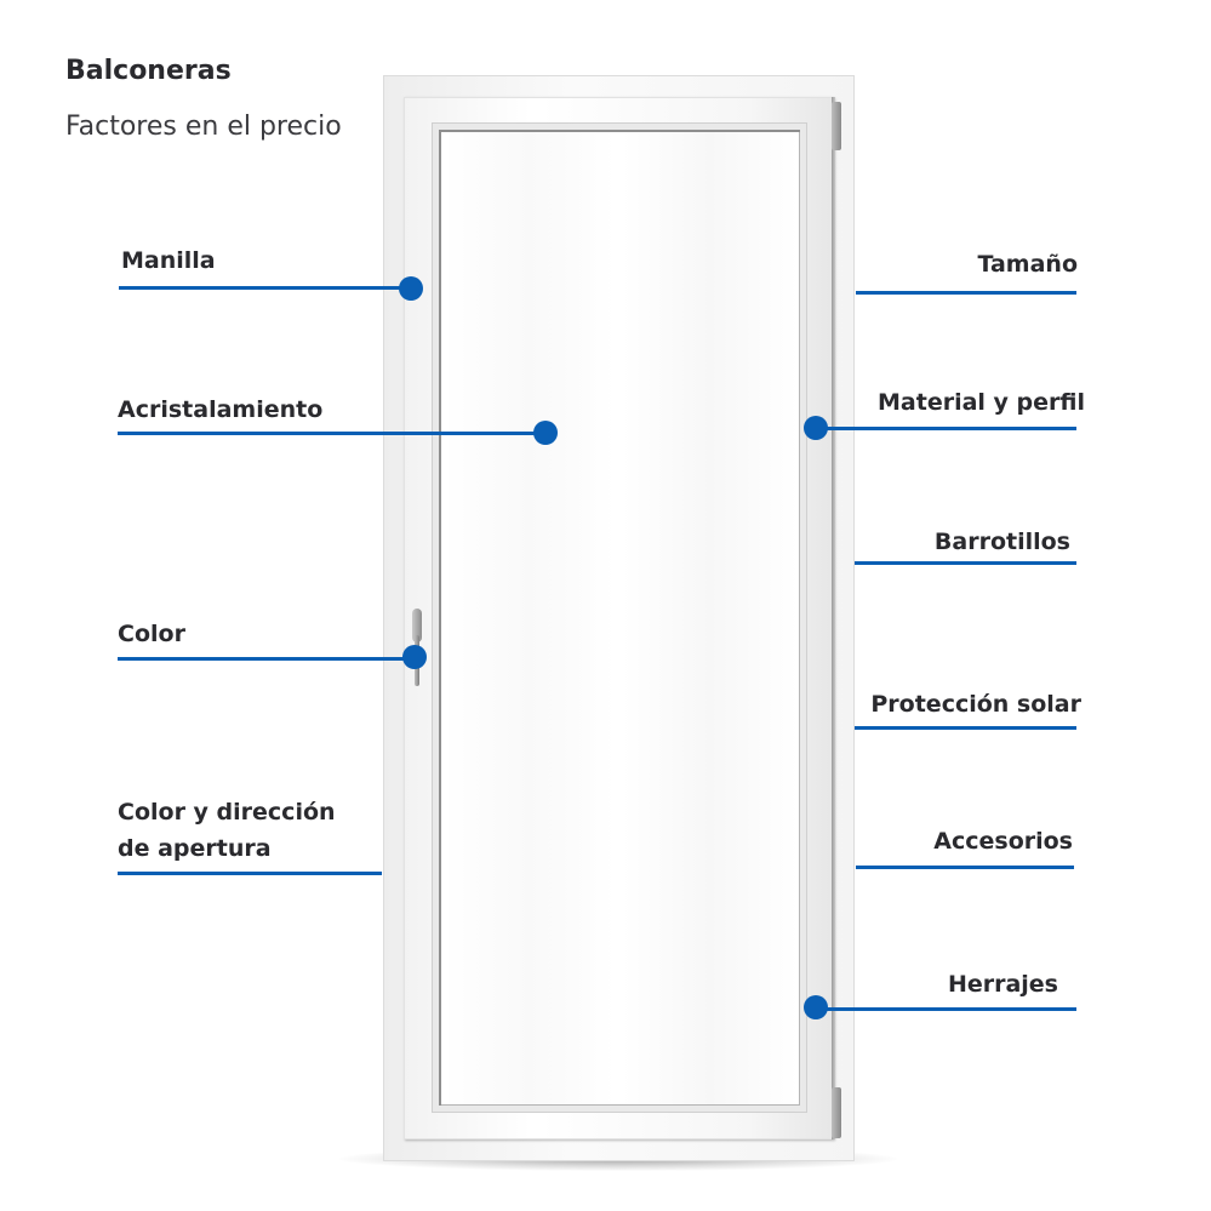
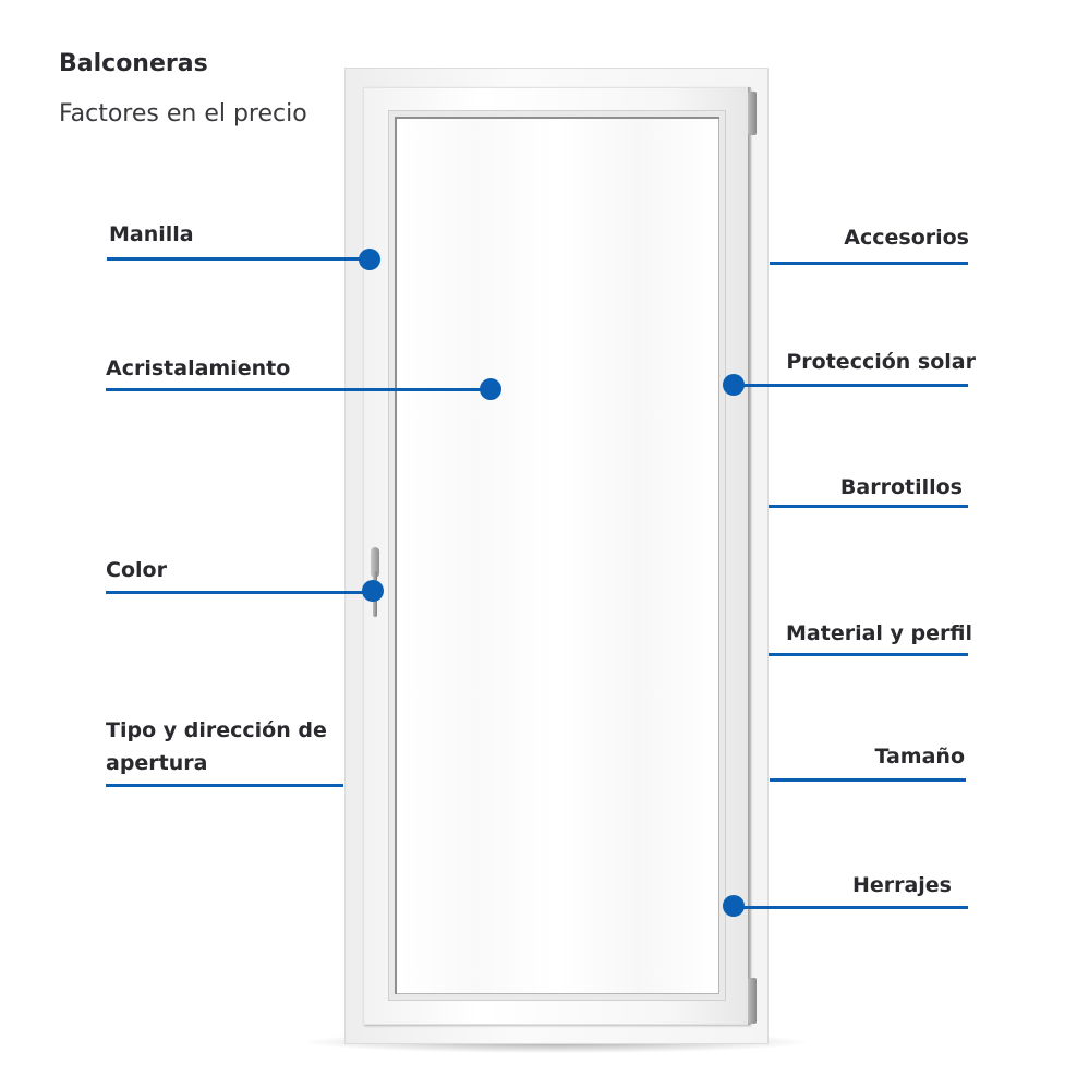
  Balconeras
  Factores en el precio
  Manilla
  Acristalamiento
  Color
- Color y dirección de apertura
+ Tipo y dirección de apertura
- Tamaño
+ Accesorios
- Material y perfil
+ Protección solar
  Barrotillos
- Protección solar
+ Material y perfil
- Accesorios
+ Tamaño
  Herrajes
